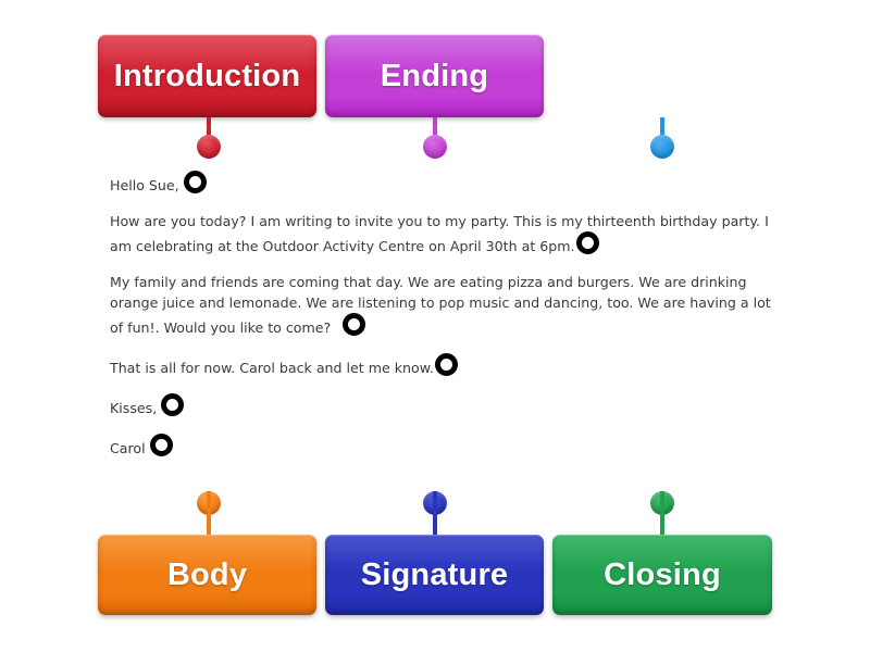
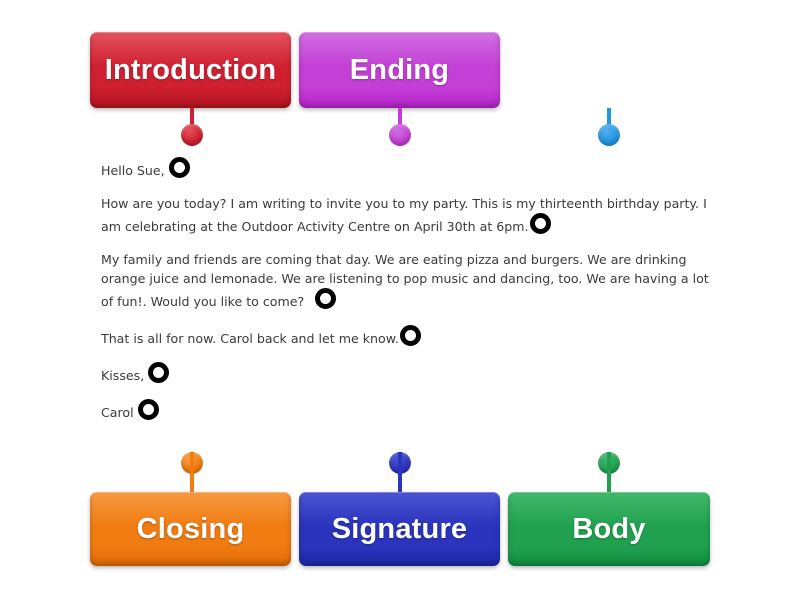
  Introduction
  Ending
  Hello Sue,
  How are you today? I am writing to invite you to my party. This is my thirteenth birthday party. I am celebrating at the Outdoor Activity Centre on April 30th at 6pm.
  My family and friends are coming that day. We are eating pizza and burgers. We are drinking orange juice and lemonade. We are listening to pop music and dancing, too. We are having a lot of fun!. Would you like to come?
  That is all for now. Carol back and let me know.
  Kisses,
  Carol
- Body
+ Closing
  Signature
- Closing
+ Body
